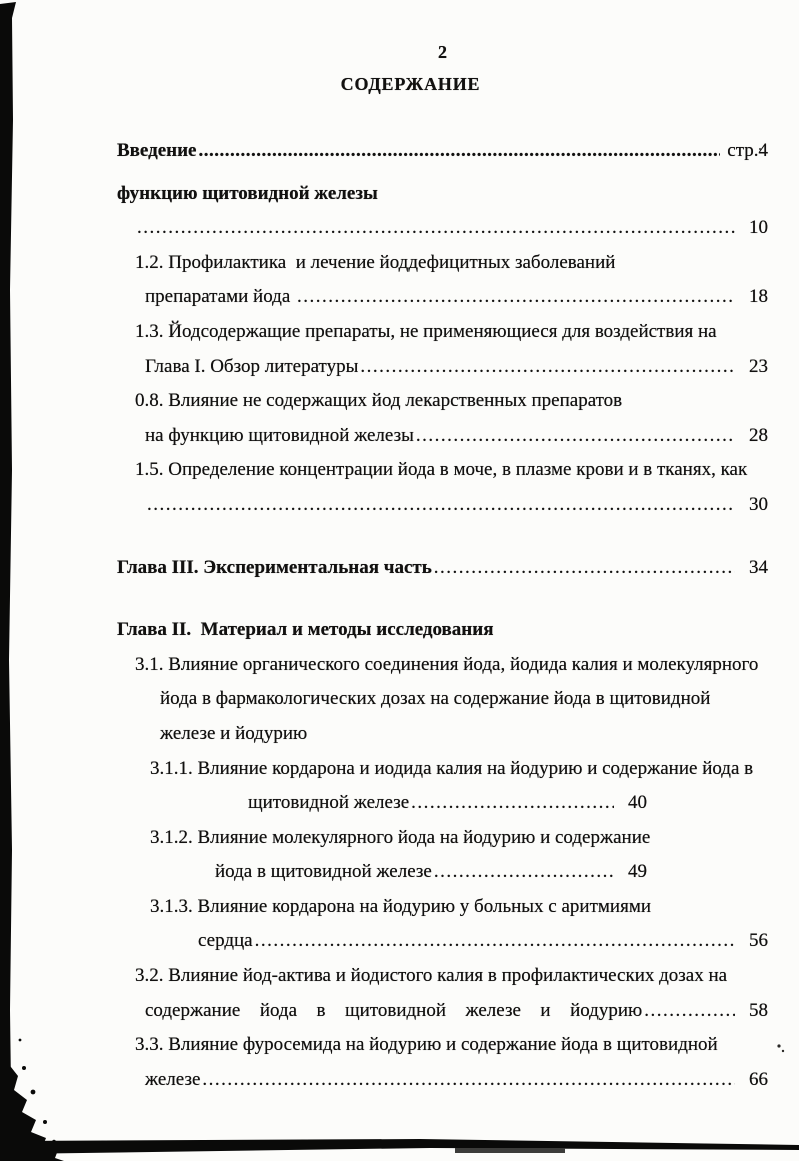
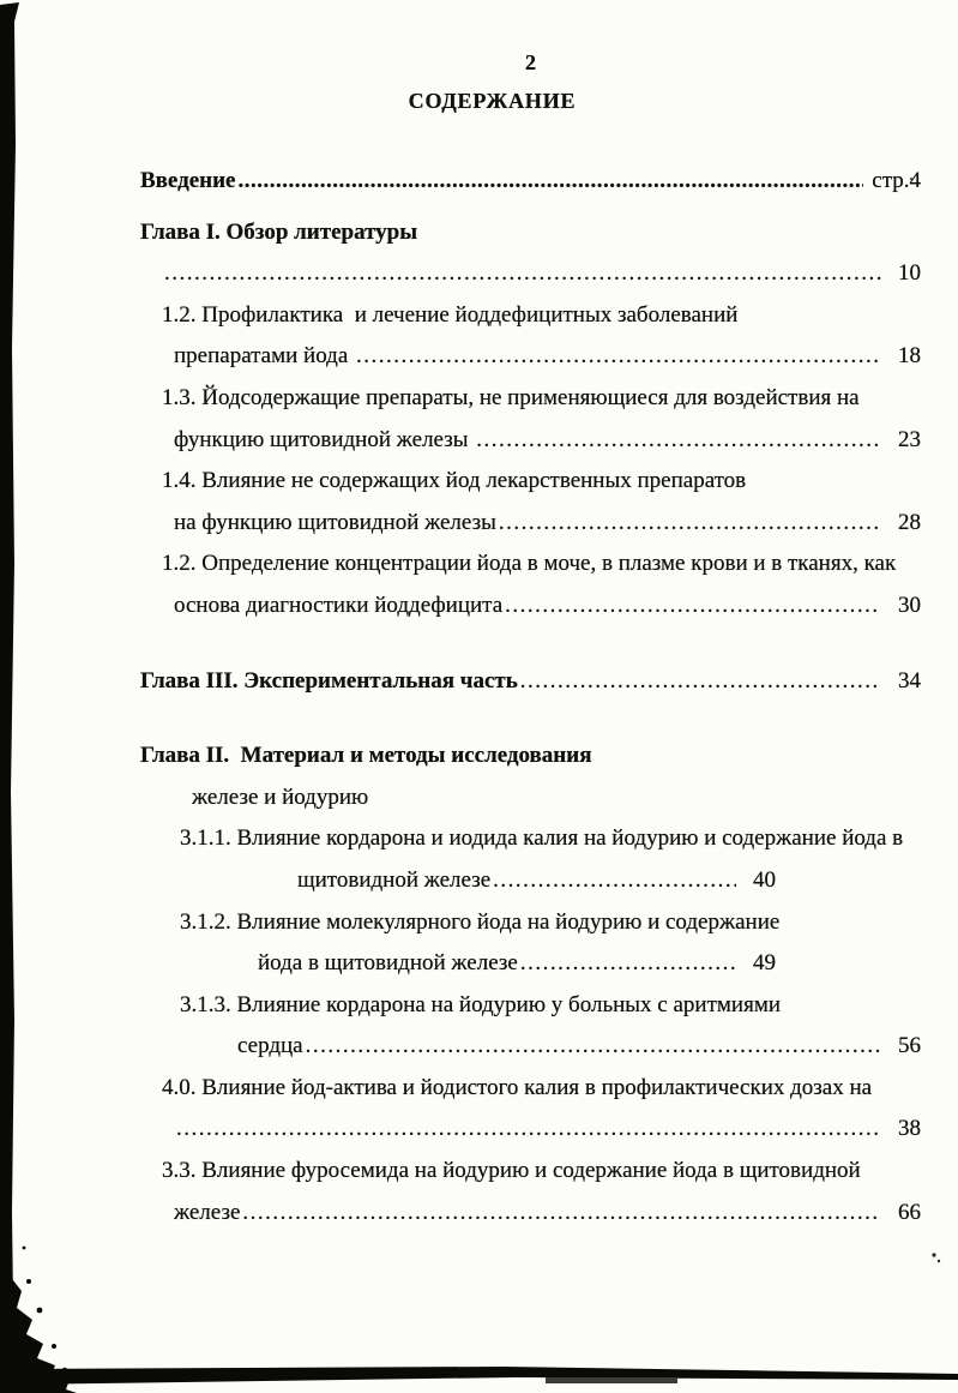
  2
  СОДЕРЖАНИЕ
  Введение
  стр.4
- функцию щитовидной железы
+ Глава I. Обзор литературы
  10
  1.2. Профилактика и лечение йоддефицитных заболеваний
  препаратами йода
  18
  1.3. Йодсодержащие препараты, не применяющиеся для воздействия на
- Глава I. Обзор литературы
+ функцию щитовидной железы
  23
- 0.8. Влияние не содержащих йод лекарственных препаратов
+ 1.4. Влияние не содержащих йод лекарственных препаратов
  на функцию щитовидной железы
  28
- 1.5. Определение концентрации йода в моче, в плазме крови и в тканях, как
+ 1.2. Определение концентрации йода в моче, в плазме крови и в тканях, как
+ основа диагностики йоддефицита
  30
  Глава III. Экспериментальная часть
  34
  Глава II. Материал и методы исследования
- 3.1. Влияние органического соединения йода, йодида калия и молекулярного
- йода в фармакологических дозах на содержание йода в щитовидной
  железе и йодурию
  3.1.1. Влияние кордарона и иодида калия на йодурию и содержание йода в
  щитовидной железе
  40
  3.1.2. Влияние молекулярного йода на йодурию и содержание
  йода в щитовидной железе
  49
  3.1.3. Влияние кордарона на йодурию у больных с аритмиями
  сердца
  56
- 3.2. Влияние йод-актива и йодистого калия в профилактических дозах на
+ 4.0. Влияние йод-актива и йодистого калия в профилактических дозах на
- содержание йода в щитовидной железе и йодурию
- 58
+ 38
  3.3. Влияние фуросемида на йодурию и содержание йода в щитовидной
  железе
  66
